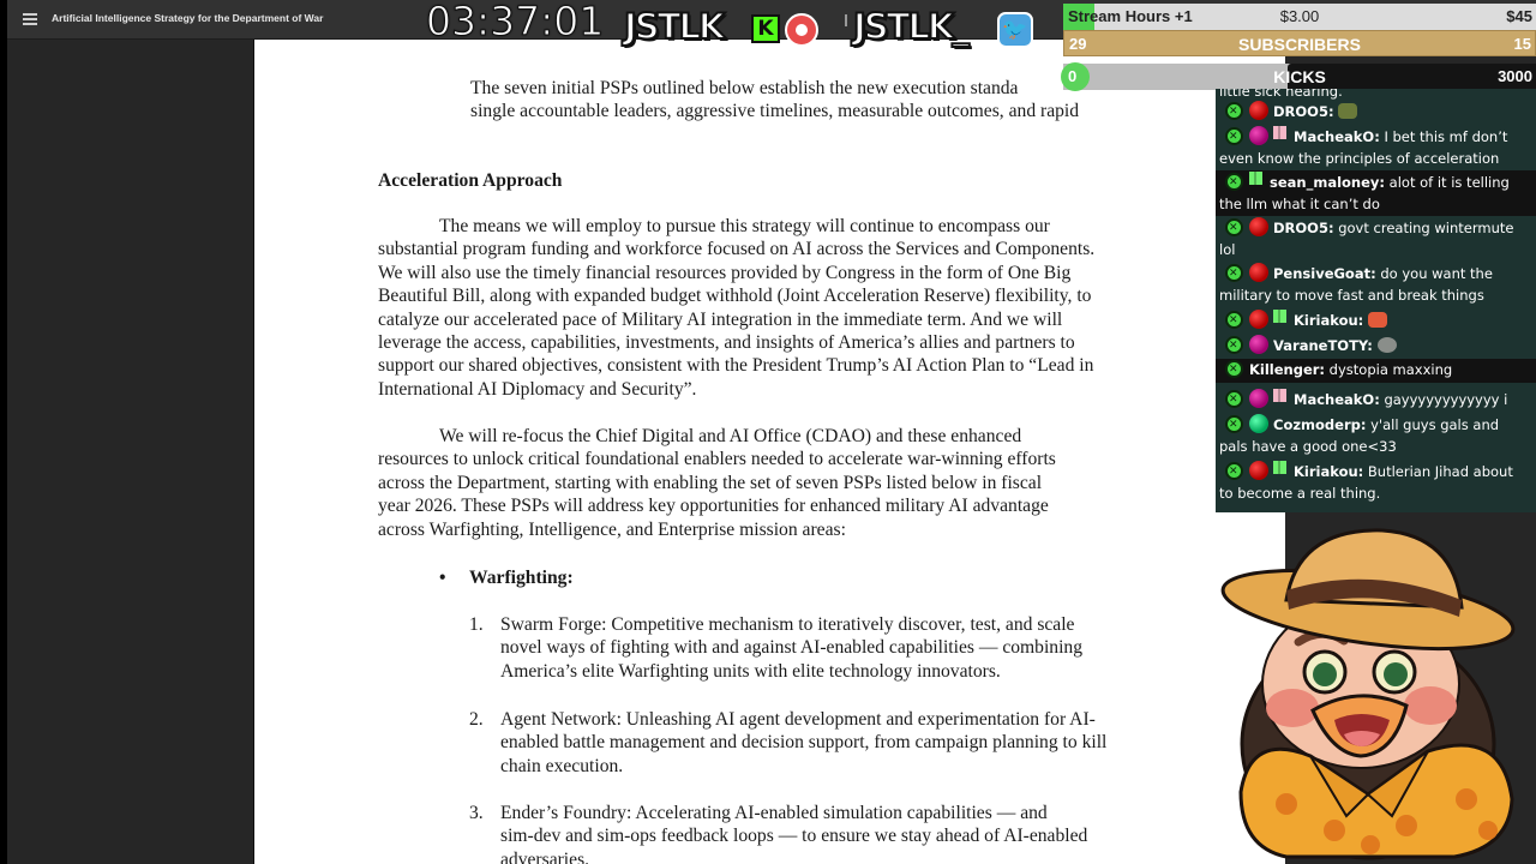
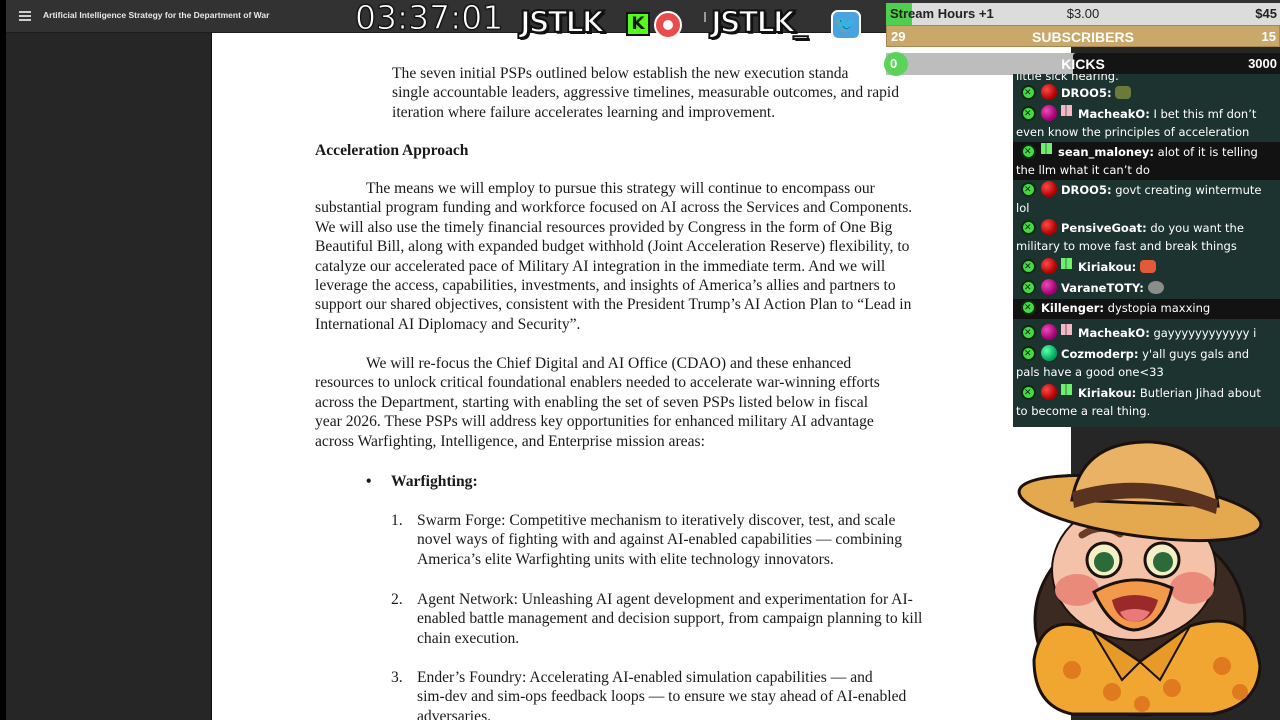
  Artificial Intelligence Strategy for the Department of War
  The seven initial PSPs outlined below establish the new execution standa
  single accountable leaders, aggressive timelines, measurable outcomes, and rapid
+ iteration where failure accelerates learning and improvement.
  Acceleration Approach
  The means we will employ to pursue this strategy will continue to encompass our
  substantial program funding and workforce focused on AI across the Services and Components.
  We will also use the timely financial resources provided by Congress in the form of One Big
  Beautiful Bill, along with expanded budget withhold (Joint Acceleration Reserve) flexibility, to
  catalyze our accelerated pace of Military AI integration in the immediate term. And we will
  leverage the access, capabilities, investments, and insights of America’s allies and partners to
  support our shared objectives, consistent with the President Trump’s AI Action Plan to “Lead in
  International AI Diplomacy and Security”.
  We will re-focus the Chief Digital and AI Office (CDAO) and these enhanced
  resources to unlock critical foundational enablers needed to accelerate war-winning efforts
  across the Department, starting with enabling the set of seven PSPs listed below in fiscal
  year 2026. These PSPs will address key opportunities for enhanced military AI advantage
  across Warfighting, Intelligence, and Enterprise mission areas:
  • Warfighting:
  1.
  Swarm Forge: Competitive mechanism to iteratively discover, test, and scale
  novel ways of fighting with and against AI-enabled capabilities — combining
  America’s elite Warfighting units with elite technology innovators.
  2.
  Agent Network: Unleashing AI agent development and experimentation for AI-
  enabled battle management and decision support, from campaign planning to kill
  chain execution.
  3.
  Ender’s Foundry: Accelerating AI-enabled simulation capabilities — and
  sim-dev and sim-ops feedback loops — to ensure we stay ahead of AI-enabled
  adversaries.
  03:37:01
  JSTLK
  K
  JSTLK_
  🐦
  Stream Hours +1
  $3.00
  $45
  29
  SUBSCRIBERS
  15
  0
  KICKS
  3000
  little sick hearing.
  DROO5:
  MacheakO: I bet this mf don’t
  even know the principles of acceleration
  sean_maloney: alot of it is telling
  the llm what it can’t do
  DROO5: govt creating wintermute
  lol
  PensiveGoat: do you want the
  military to move fast and break things
  Kiriakou:
  VaraneTOTY:
  Killenger: dystopia maxxing
  MacheakO: gayyyyyyyyyyyy i
  Cozmoderp: y'all guys gals and
  pals have a good one<33
  Kiriakou: Butlerian Jihad about
  to become a real thing.
